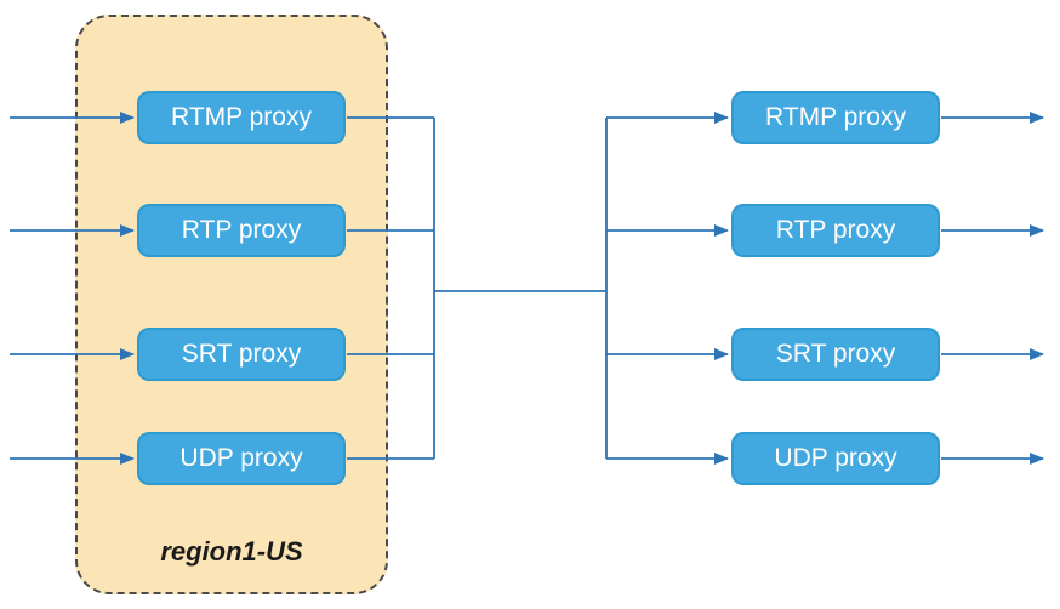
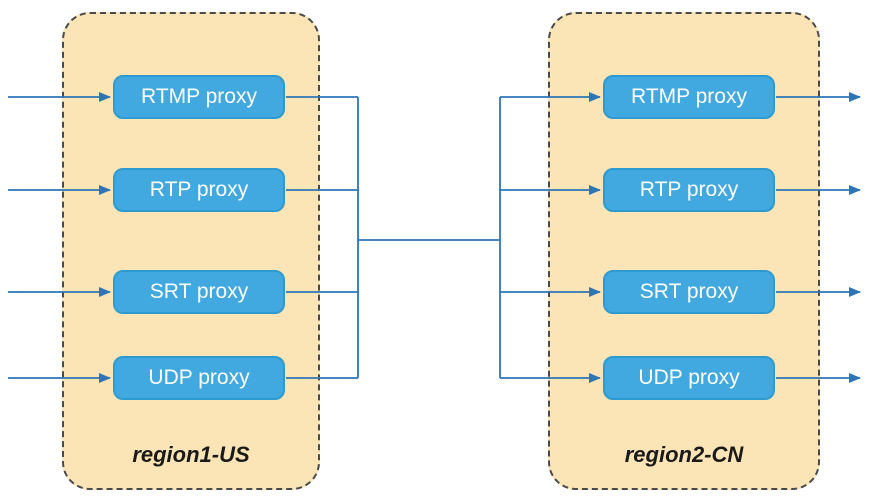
  region1-US
+ region2-CN
  RTMP proxy
  RTP proxy
  SRT proxy
  UDP proxy
  RTMP proxy
  RTP proxy
  SRT proxy
  UDP proxy
